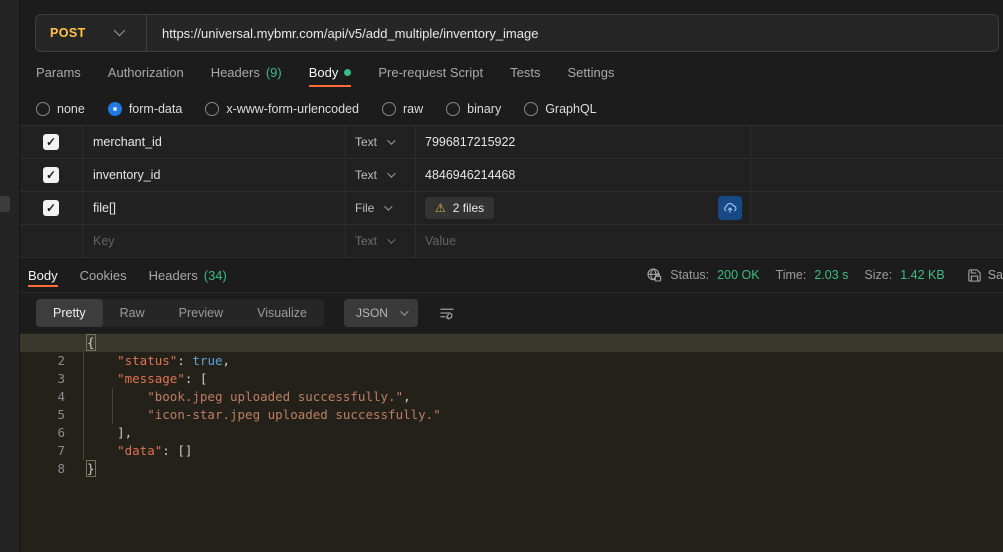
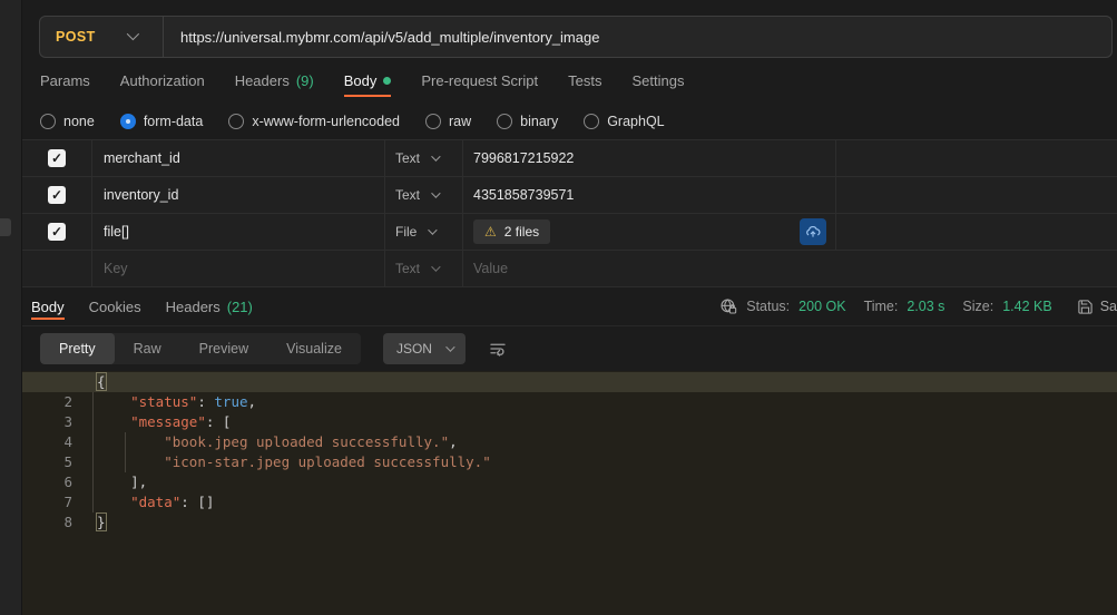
  POST
  https://universal.mybmr.com/api/v5/add_multiple/inventory_image
  Params
  Authorization
  Headers
  (9)
  Body
  Pre-request Script
  Tests
  Settings
  none
  form-data
  x-www-form-urlencoded
  raw
  binary
  GraphQL
  ✓
  merchant_id
  Text
  7996817215922
  ✓
  inventory_id
  Text
- 4846946214468
+ 4351858739571
  ✓
  file[]
  File
  ⚠
  2 files
  Key
  Text
  Value
  Body
  Cookies
  Headers
- (34)
+ (21)
  Status:
  200 OK
  Time:
  2.03 s
  Size:
  1.42 KB
  Sa
  Pretty
  Raw
  Preview
  Visualize
  JSON
  2
  3
  4
  5
  6
  7
  8
  {
  "status": true,
  "message": [
  "book.jpeg uploaded successfully.",
  "icon-star.jpeg uploaded successfully."
  ],
  "data": []
  }
